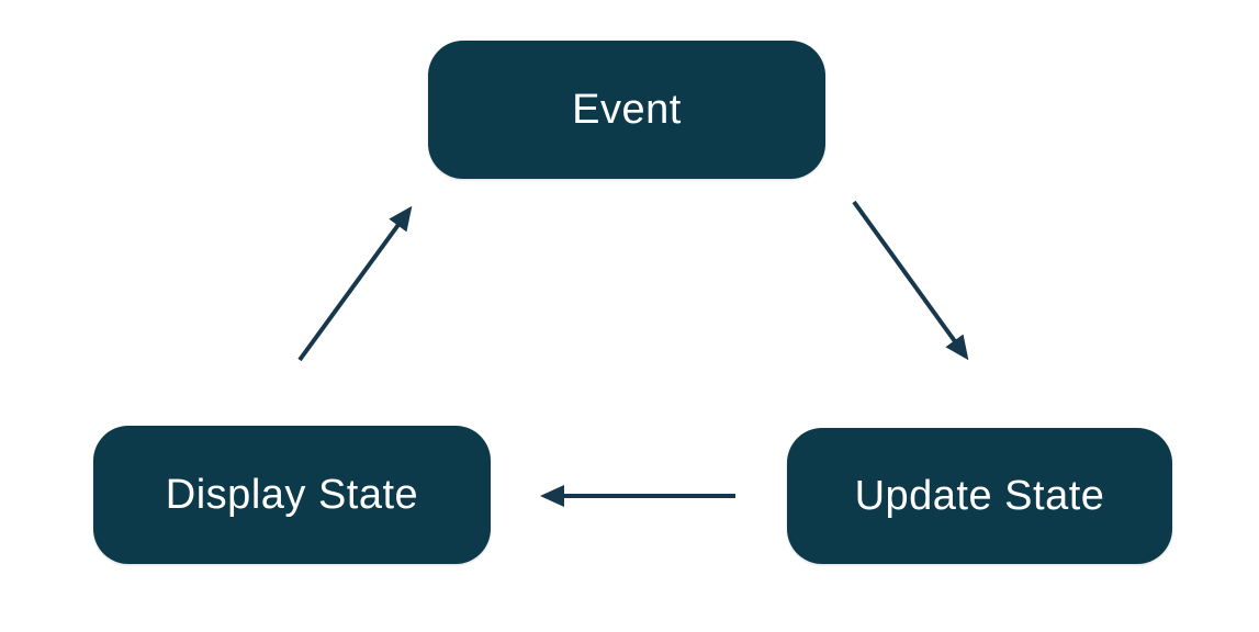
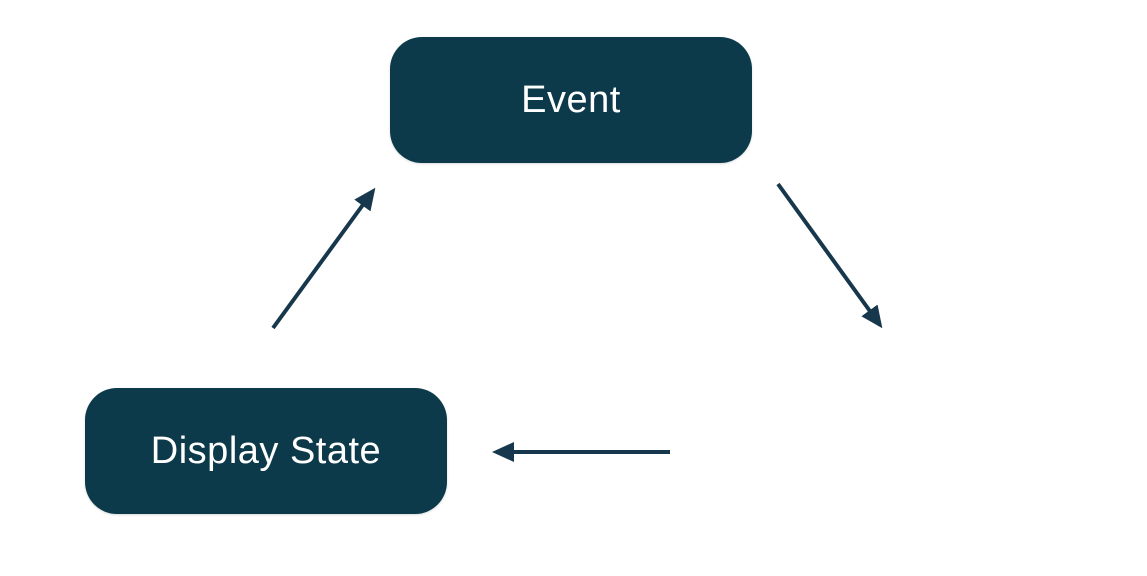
  Event
- Update State
  Display State
